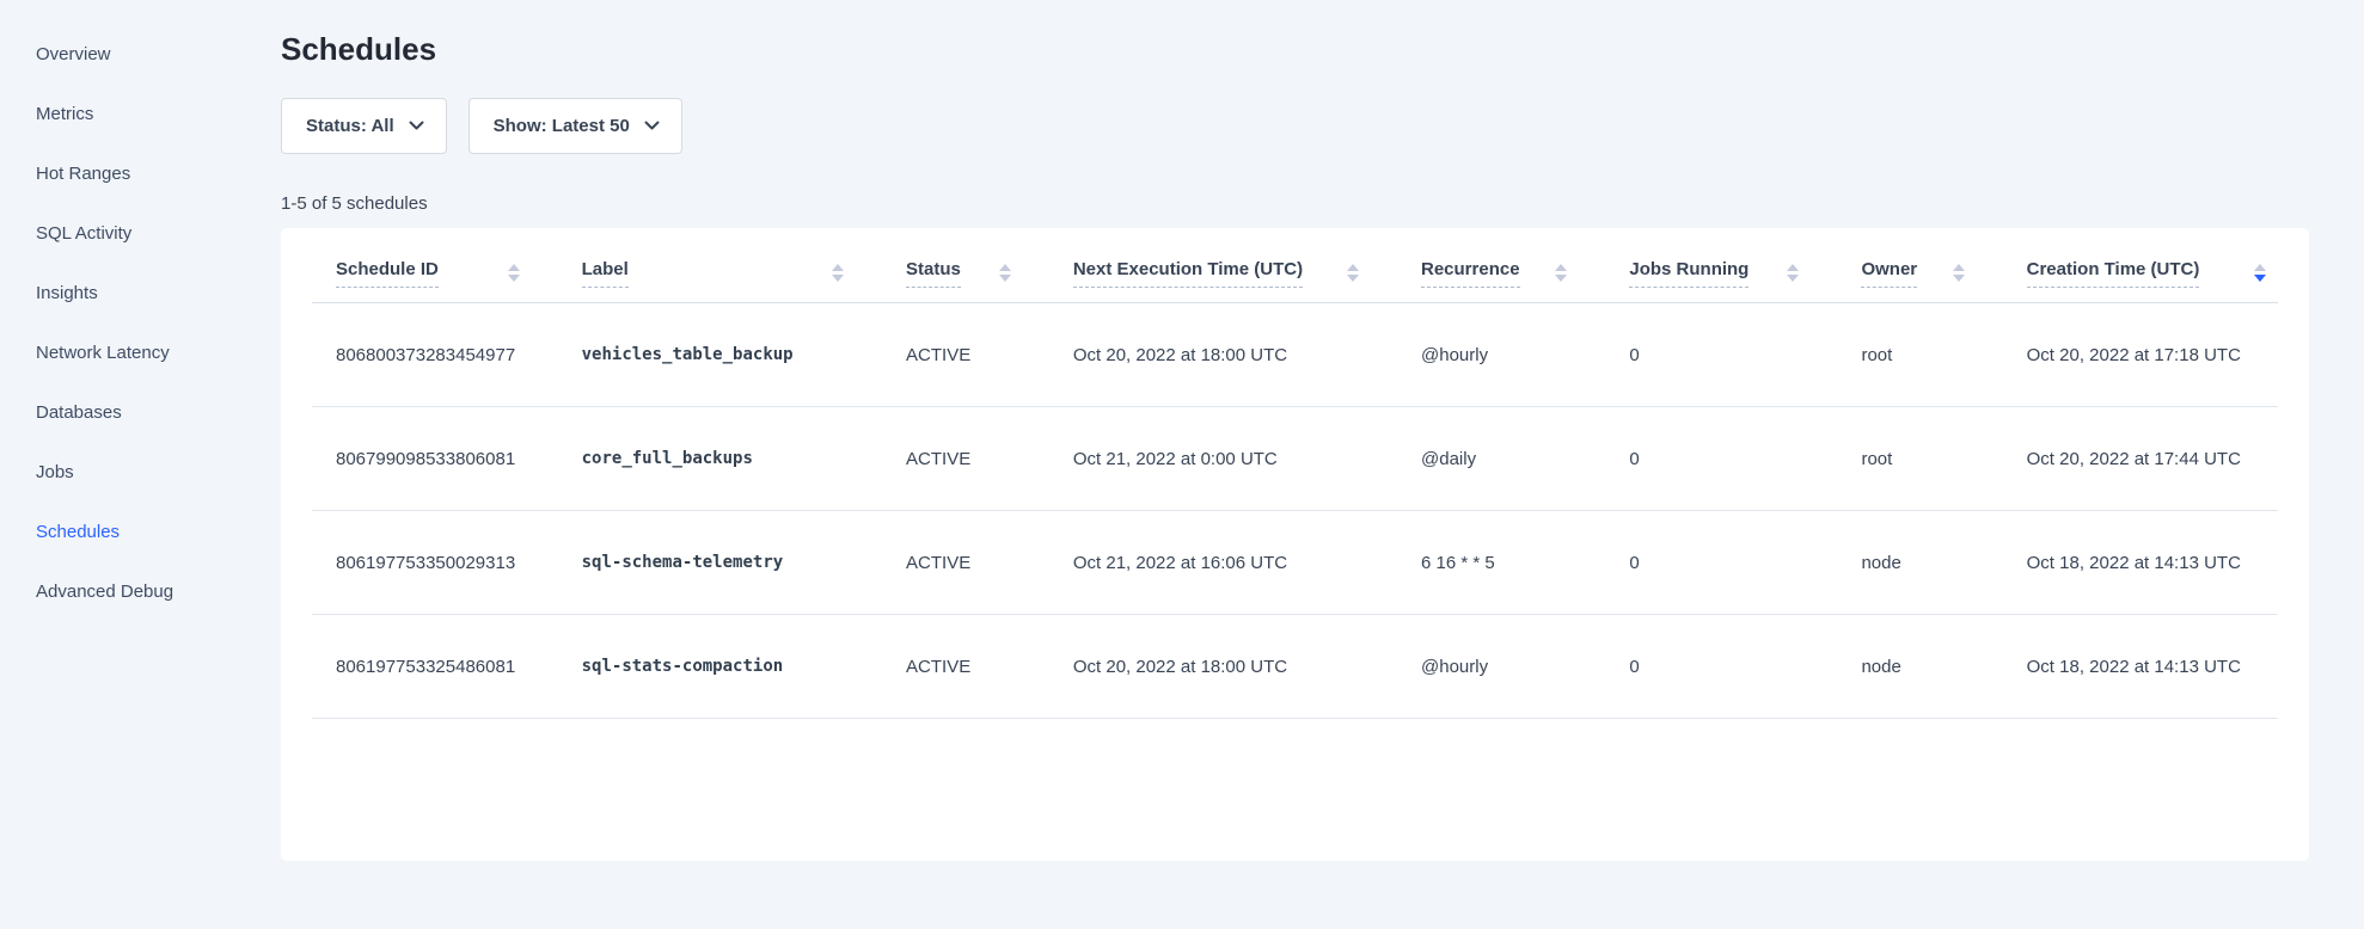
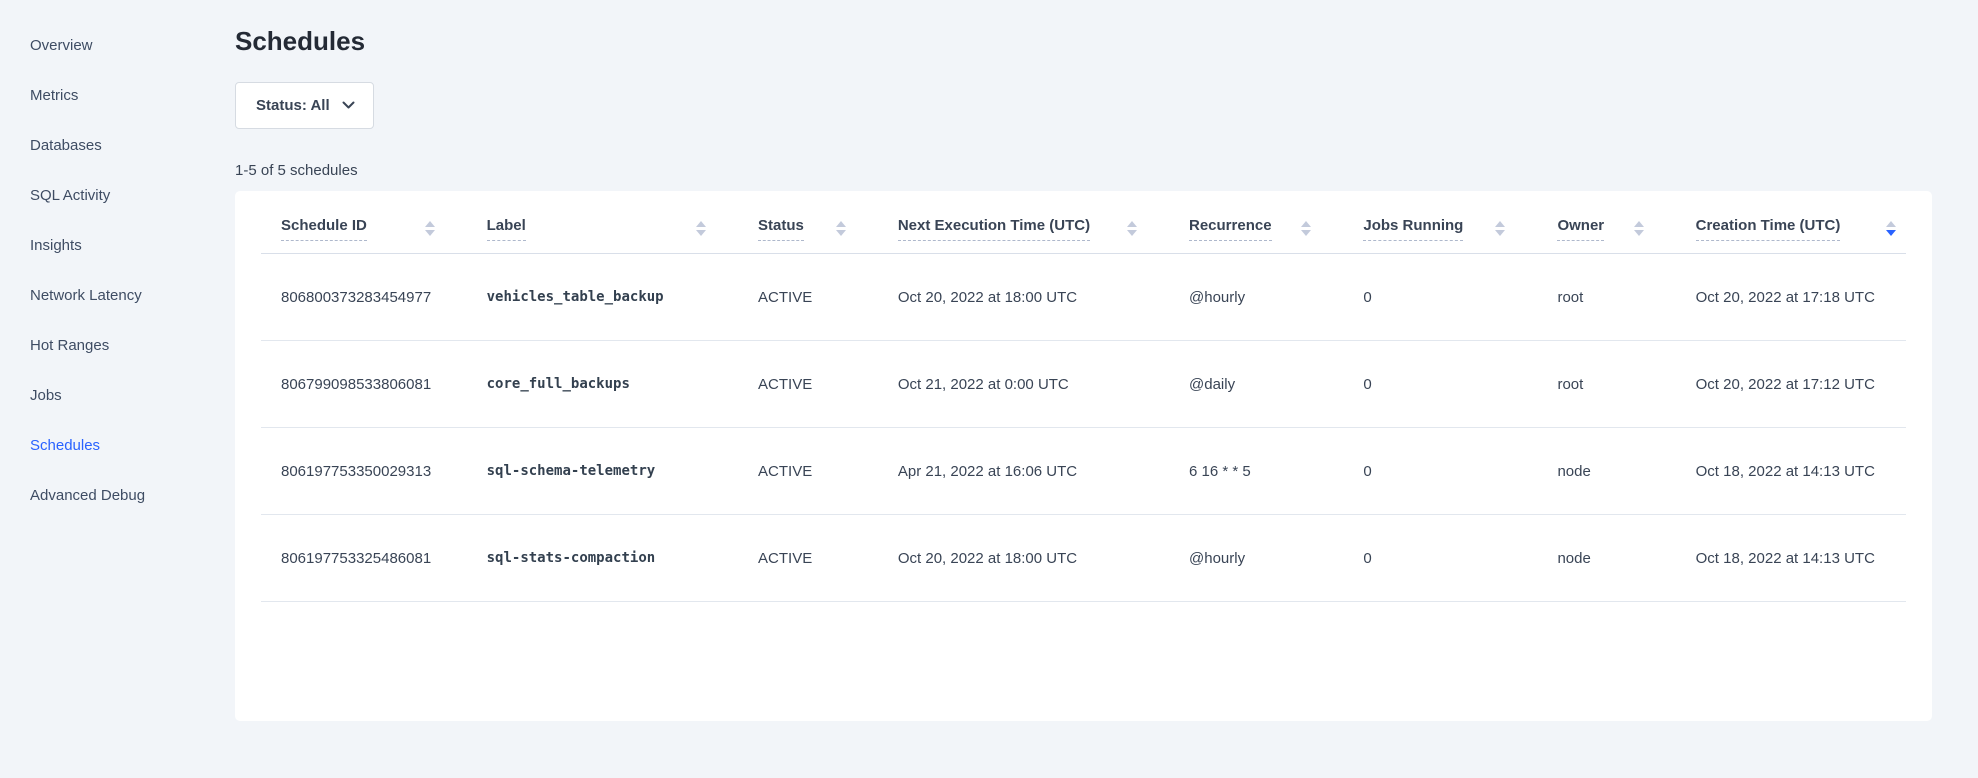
  Overview
  Metrics
- Hot Ranges
+ Databases
  SQL Activity
  Insights
  Network Latency
- Databases
+ Hot Ranges
  Jobs
  Schedules
  Advanced Debug
  Schedules
  Status: All
- Show: Latest 50
  1-5 of 5 schedules
  Schedule ID	Label	Status	Next Execution Time (UTC)	Recurrence	Jobs Running	Owner	Creation Time (UTC)
  806800373283454977	vehicles_table_backup	ACTIVE	Oct 20, 2022 at 18:00 UTC	@hourly	0	root	Oct 20, 2022 at 17:18 UTC
- 806799098533806081	core_full_backups	ACTIVE	Oct 21, 2022 at 0:00 UTC	@daily	0	root	Oct 20, 2022 at 17:44 UTC
+ 806799098533806081	core_full_backups	ACTIVE	Oct 21, 2022 at 0:00 UTC	@daily	0	root	Oct 20, 2022 at 17:12 UTC
- 806197753350029313	sql-schema-telemetry	ACTIVE	Oct 21, 2022 at 16:06 UTC	6 16 * * 5	0	node	Oct 18, 2022 at 14:13 UTC
+ 806197753350029313	sql-schema-telemetry	ACTIVE	Apr 21, 2022 at 16:06 UTC	6 16 * * 5	0	node	Oct 18, 2022 at 14:13 UTC
  806197753325486081	sql-stats-compaction	ACTIVE	Oct 20, 2022 at 18:00 UTC	@hourly	0	node	Oct 18, 2022 at 14:13 UTC
